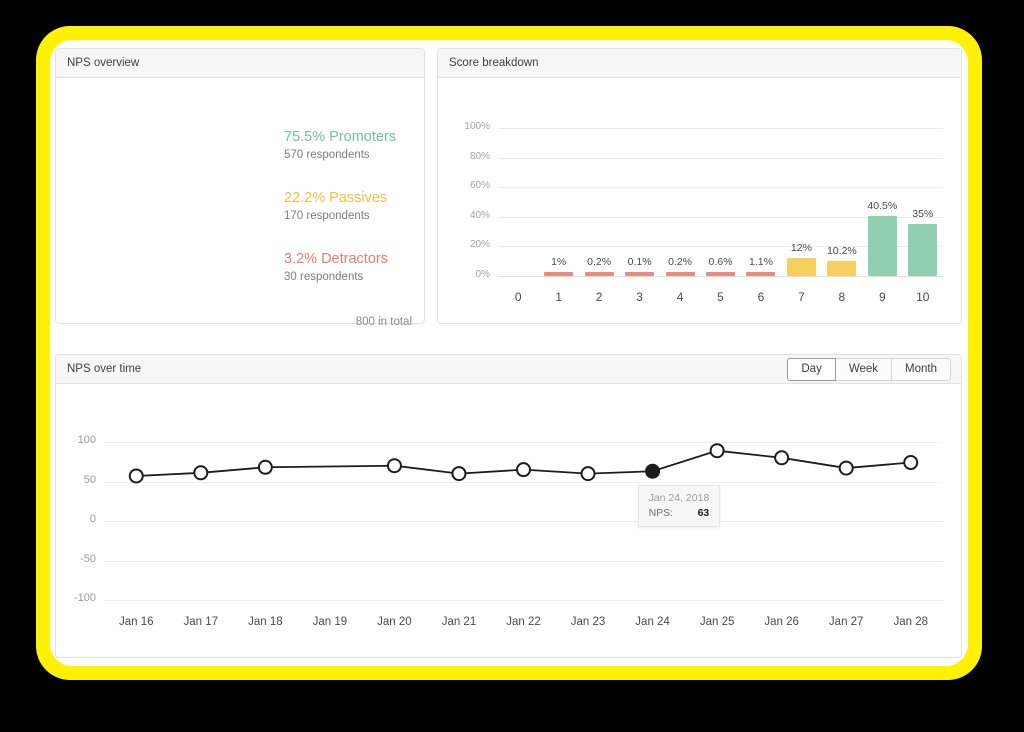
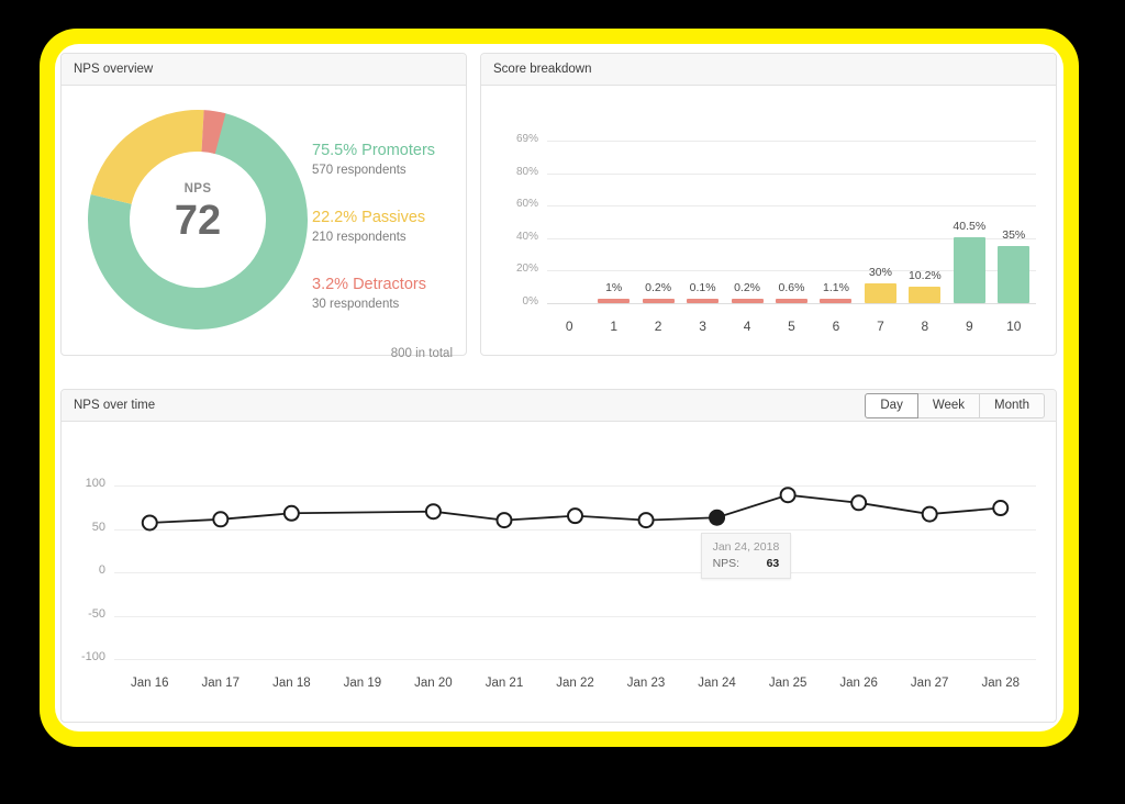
  NPS overview
+ NPS
+ 72
  75.5% Promoters
  570 respondents
  22.2% Passives
- 170 respondents
+ 210 respondents
  3.2% Detractors
  30 respondents
  800 in total
  Score breakdown
  0%
  20%
  40%
  60%
  80%
- 100%
+ 69%
  0
  1%
  1
  0.2%
  2
  0.1%
  3
  0.2%
  4
  0.6%
  5
  1.1%
  6
- 12%
+ 30%
  7
  10.2%
  8
  40.5%
  9
  35%
  10
  NPS over time
  Day
  Week
  Month
  100
  50
  0
  -50
  -100
  Jan 16
  Jan 17
  Jan 18
  Jan 19
  Jan 20
  Jan 21
  Jan 22
  Jan 23
  Jan 24
  Jan 25
  Jan 26
  Jan 27
  Jan 28
  Jan 24, 2018
  NPS:
  63
